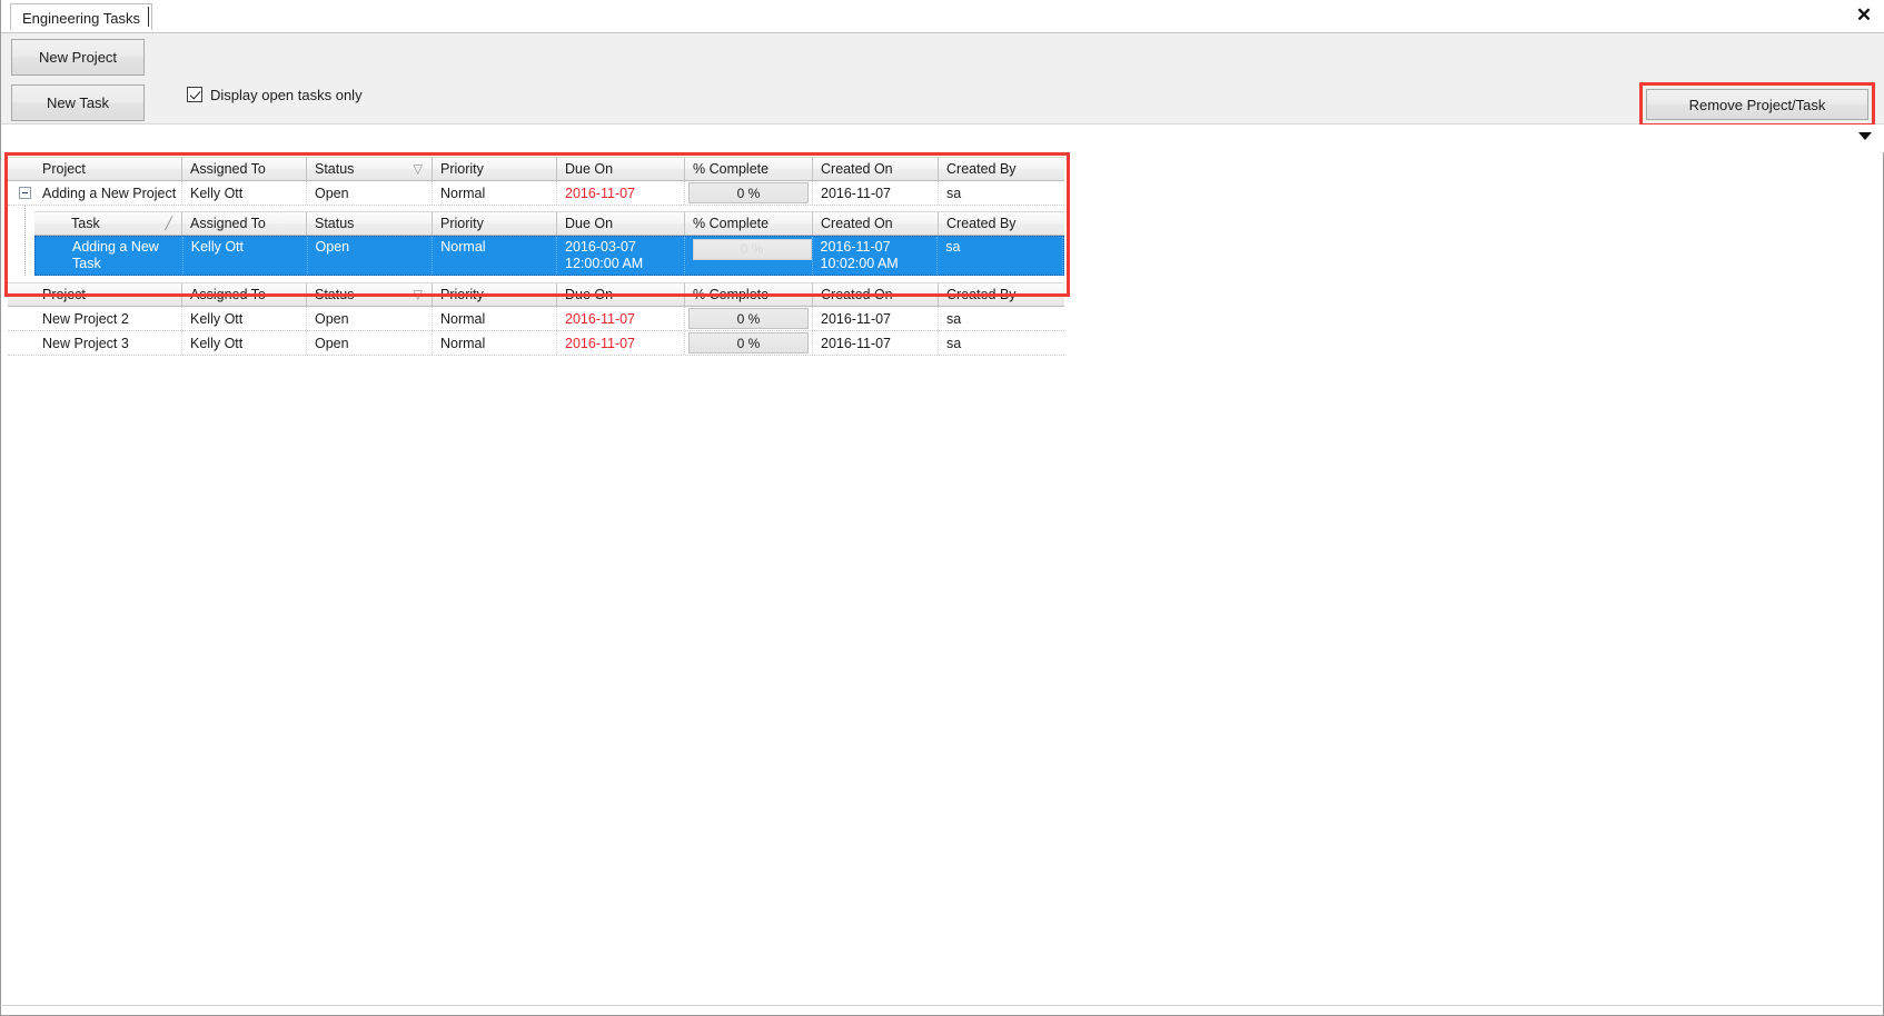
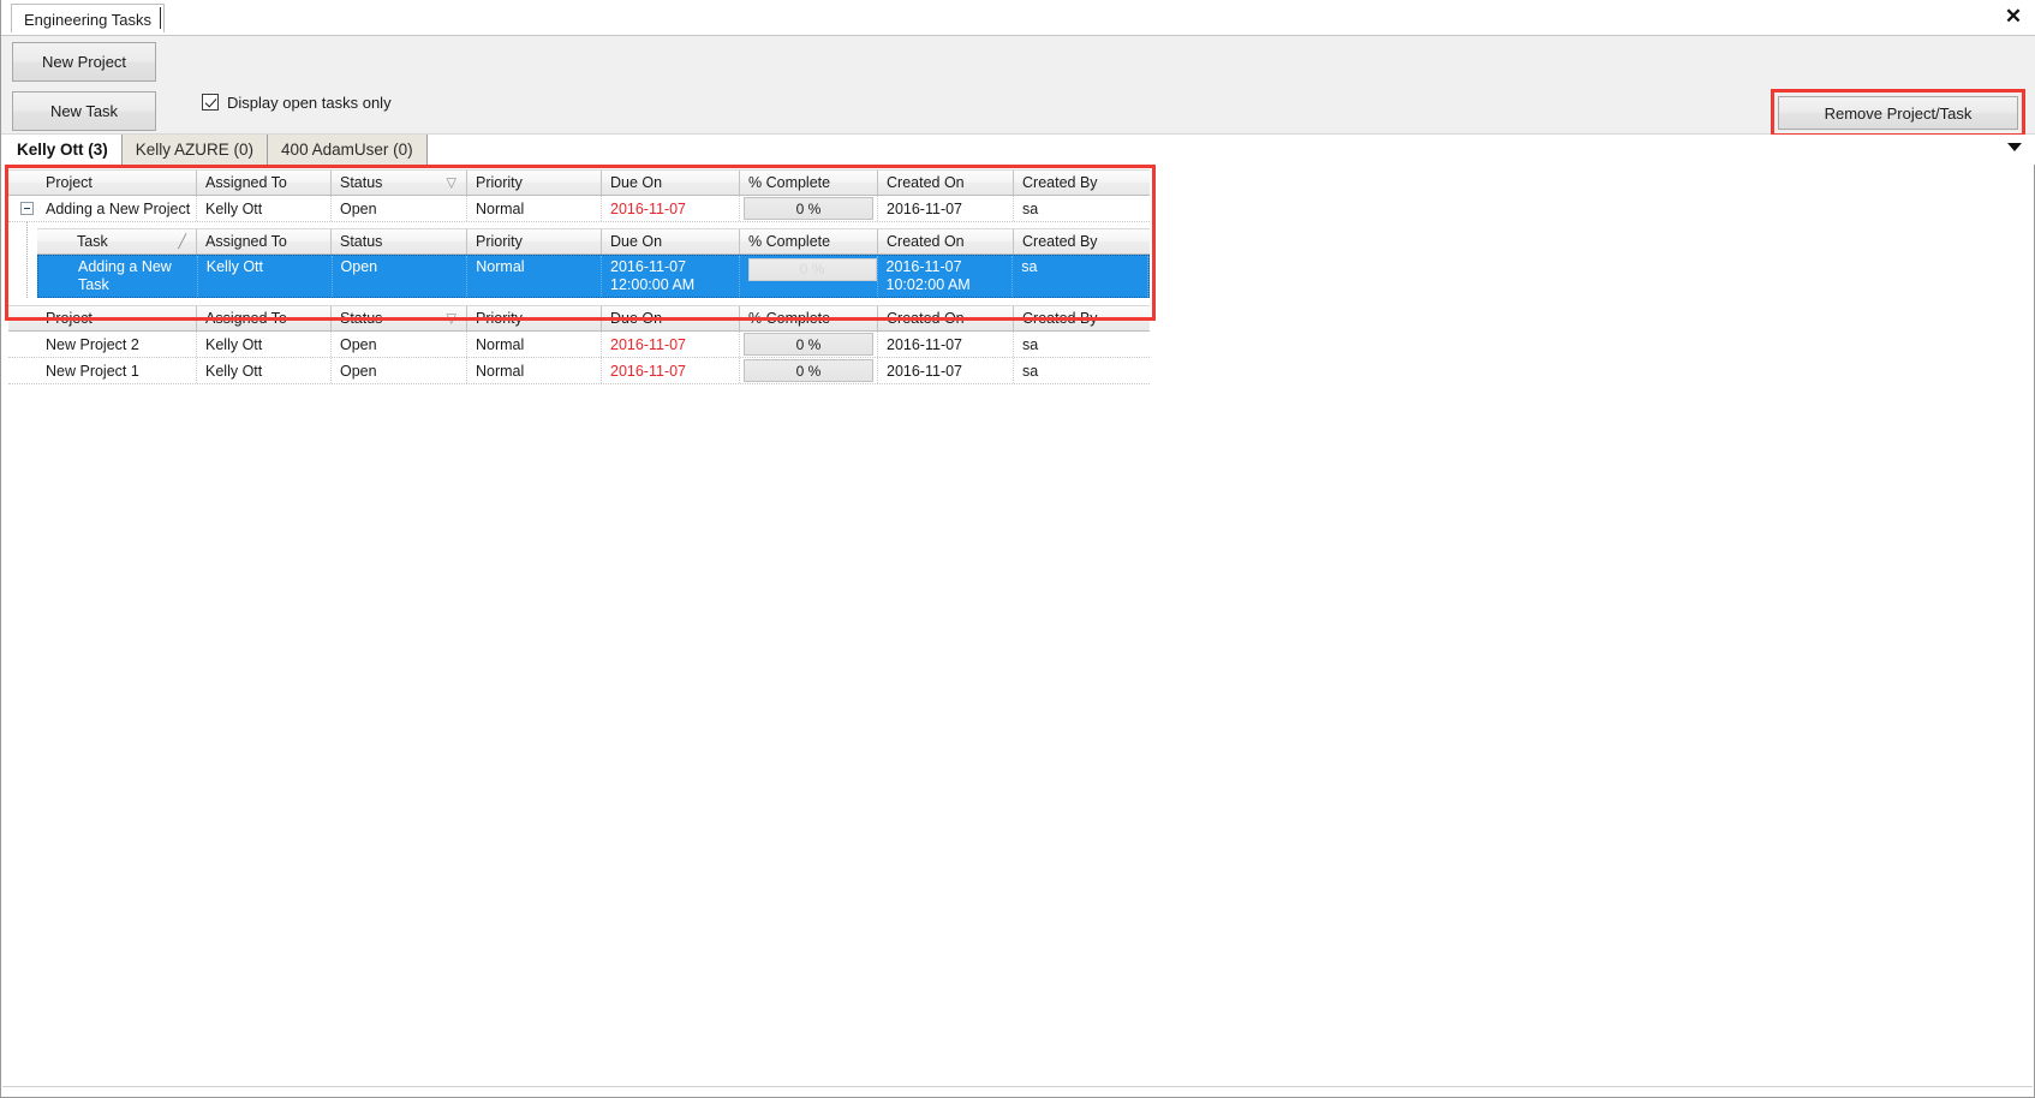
  Engineering Tasks
  ✕
  New Project
  New Task
  Display open tasks only
  Remove Project/Task
+ Kelly Ott (3)
+ Kelly AZURE (0)
+ 400 AdamUser (0)
  Project
  Assigned To
  Status
  ▽
  Priority
  Due On
  % Complete
  Created On
  Created By
  Adding a New Project
  Kelly Ott
  Open
  Normal
  2016-11-07
  0 %
  2016-11-07
  sa
  Task
  ╱
  Assigned To
  Status
  Priority
  Due On
  % Complete
  Created On
  Created By
  Adding a New Task
  Kelly Ott
  Open
  Normal
- 2016-03-07 12:00:00 AM
+ 2016-11-07 12:00:00 AM
  2016-11-07 10:02:00 AM
  sa
  Project
  Assigned To
  Status
  ▽
  Priority
  Due On
  % Complete
  Created On
  Created By
  New Project 2
  Kelly Ott
  Open
  Normal
  2016-11-07
  0 %
  2016-11-07
  sa
- New Project 3
+ New Project 1
  Kelly Ott
  Open
  Normal
  2016-11-07
  0 %
  2016-11-07
  sa
